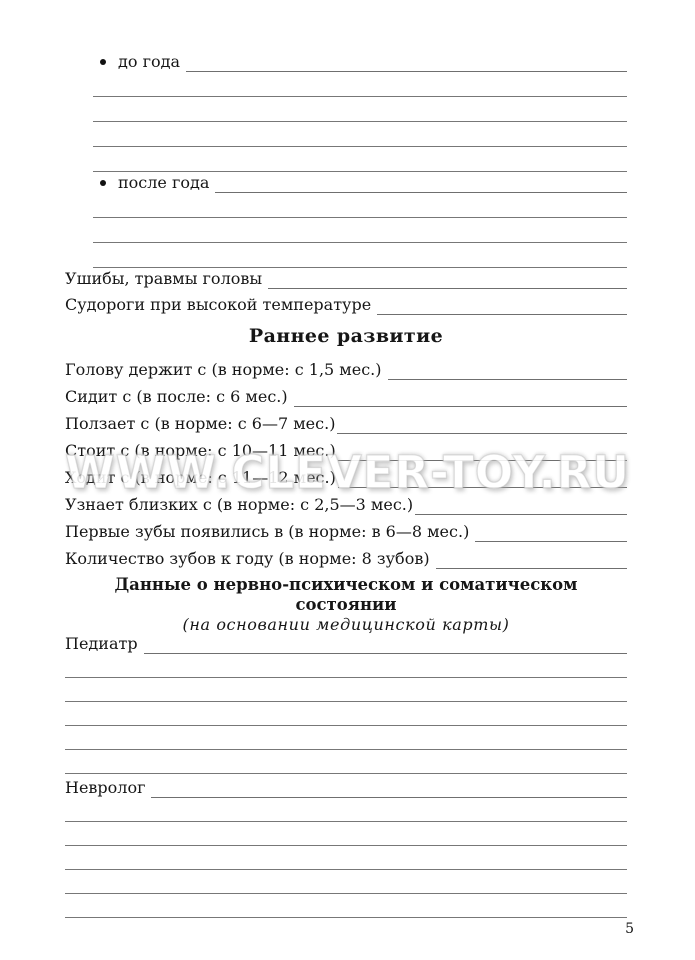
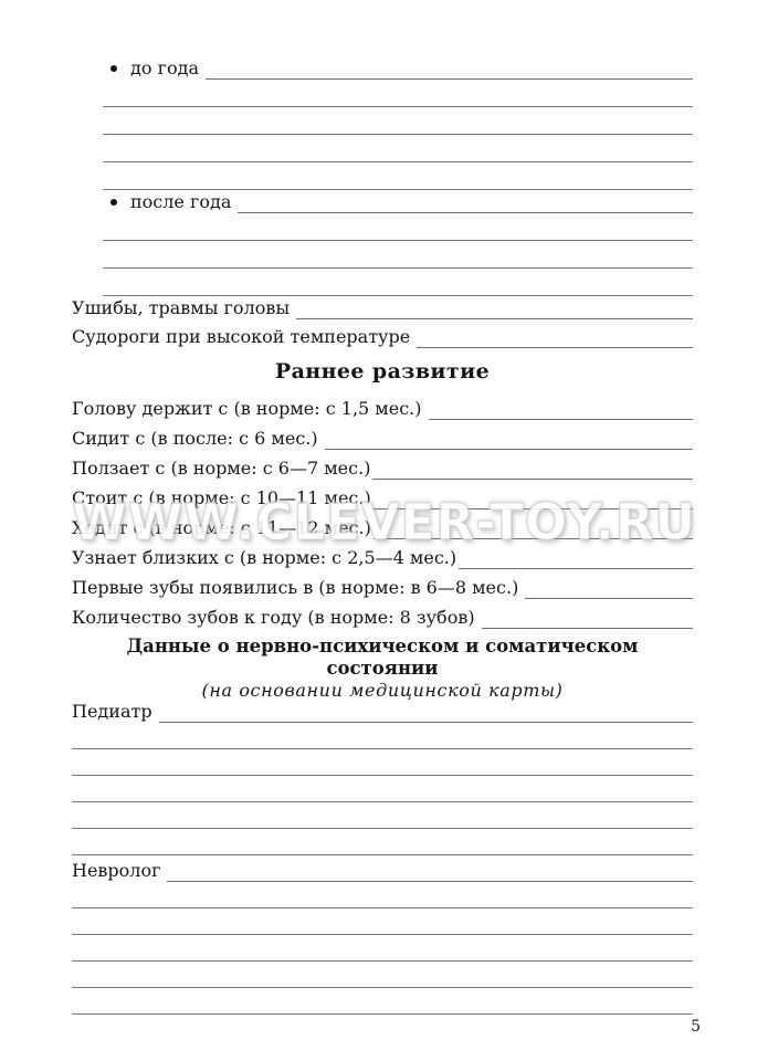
  до года
  после года
  Ушибы, травмы головы
  Судороги при высокой температуре
  Раннее развитие
  Голову держит с (в норме: с 1,5 мес.)
  Сидит с (в после: с 6 мес.)
  Ползает с (в норме: с 6—7 мес.)
  Стоит с (в норме: с 10—11 мес.)
  Ходит с (в норме: с 11—12 мес.)
- Узнает близких с (в норме: с 2,5—3 мес.)
+ Узнает близких с (в норме: с 2,5—4 мес.)
  Первые зубы появились в (в норме: в 6—8 мес.)
  Количество зубов к году (в норме: 8 зубов)
  Данные о нервно-психическом и соматическом состоянии
  (на основании медицинской карты)
  Педиатр
  Невролог
  WWW.CLEVER-TOY.RU
  5
